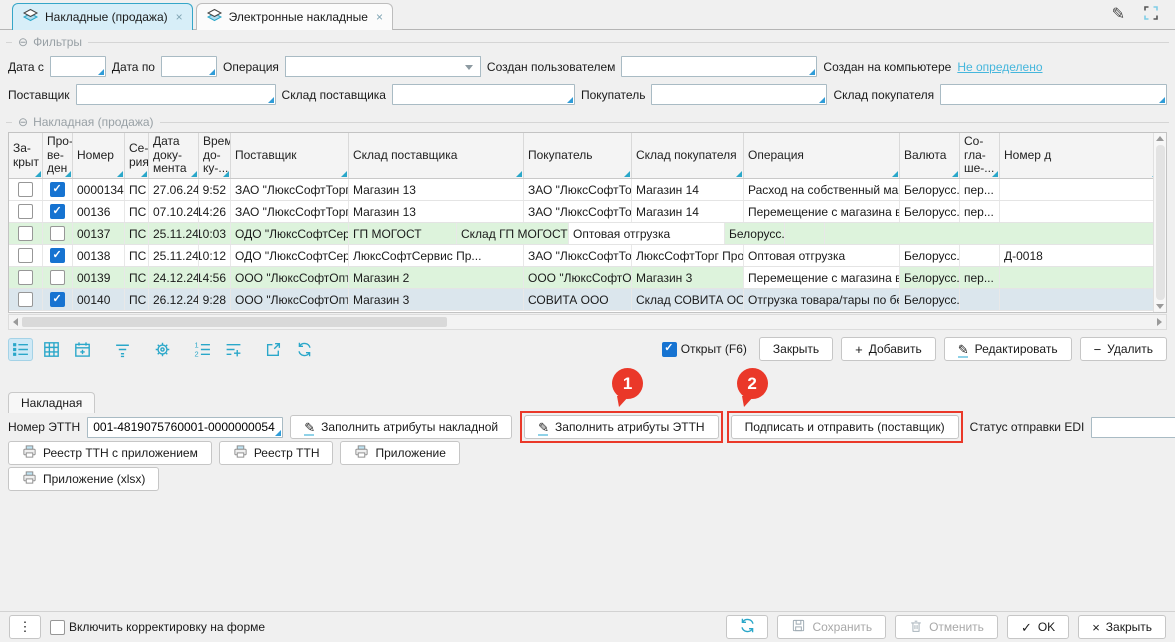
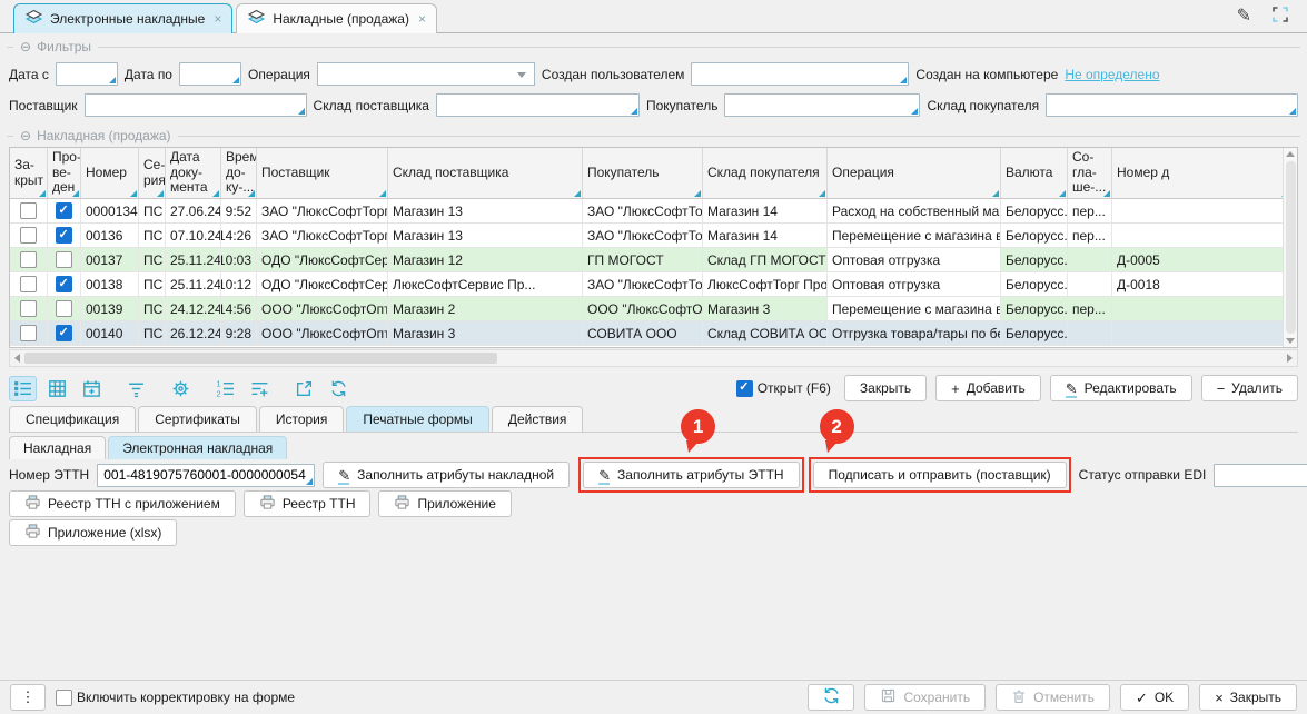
- Накладные (продажа)
+ Электронные накладные
  ×
- Электронные накладные
+ Накладные (продажа)
  ×
  ✎
  ⊖
  Фильтры
  Дата с
  Дата по
  Операция
  Создан пользователем
  Создан на компьютере
  Не определено
  Поставщик
  Склад поставщика
  Покупатель
  Склад покупателя
  ⊖
  Накладная (продажа)
  За-
  крыт
  Про-
  ве-
  ден
  Номер
  Се-
  рия
  Дата
  доку-
  мента
  Врем
  до-
  ку-...
  Поставщик
  Склад поставщика
  Покупатель
  Склад покупателя
  Операция
  Валюта
  Со-
  гла-
  ше-...
  Номер д
  0000134
  ПС
  27.06.24
  9:52
  ЗАО "ЛюксСофтТорг
  Магазин 13
  ЗАО "ЛюксСофтТо
  Магазин 14
  Расход на собственный ма
  Белорусс.
  пер...
  00136
  ПС
  07.10.24
  14:26
  ЗАО "ЛюксСофтТорг
  Магазин 13
  ЗАО "ЛюксСофтТо
  Магазин 14
  Перемещение с магазина в
  Белорусс.
  пер...
  00137
  ПС
  25.11.24
  10:03
  ОДО "ЛюксСофтСер
+ Магазин 12
  ГП МОГОСТ
  Склад ГП МОГОСТ
  Оптовая отгрузка
  Белорусс.
+ Д-0005
  00138
  ПС
  25.11.24
  10:12
  ОДО "ЛюксСофтСер
  ЛюксСофтСервис Пр...
  ЗАО "ЛюксСофтТо
  ЛюксСофтТорг Про
  Оптовая отгрузка
  Белорусс.
  Д-0018
  00139
  ПС
  24.12.24
  14:56
  ООО "ЛюксСофтОпт
  Магазин 2
  ООО "ЛюксСофтО
  Магазин 3
  Перемещение с магазина в
  Белорусс.
  пер...
  00140
  ПС
  26.12.24
  9:28
  ООО "ЛюксСофтОпт
  Магазин 3
  СОВИТА ООО
  Склад СОВИТА ОО
  Отгрузка товара/тары по бе
  Белорусс.
  1
  2
  Открыт (F6)
  Закрыть
  +
  Добавить
  ✎
  Редактировать
  −
  Удалить
+ Спецификация
+ Сертификаты
+ История
+ Печатные формы
+ Действия
  Накладная
+ Электронная накладная
  Номер ЭТТН
  001-4819075760001-0000000054
  ✎
  Заполнить атрибуты накладной
  1
  ✎
  Заполнить атрибуты ЭТТН
  2
  Подписать и отправить (поставщик)
  Статус отправки EDI
  Реестр ТТН с приложением
  Реестр ТТН
  Приложение
  Приложение (xlsx)
  ⋮
  Включить корректировку на форме
  Сохранить
  Отменить
  ✓
  OK
  ×
  Закрыть
